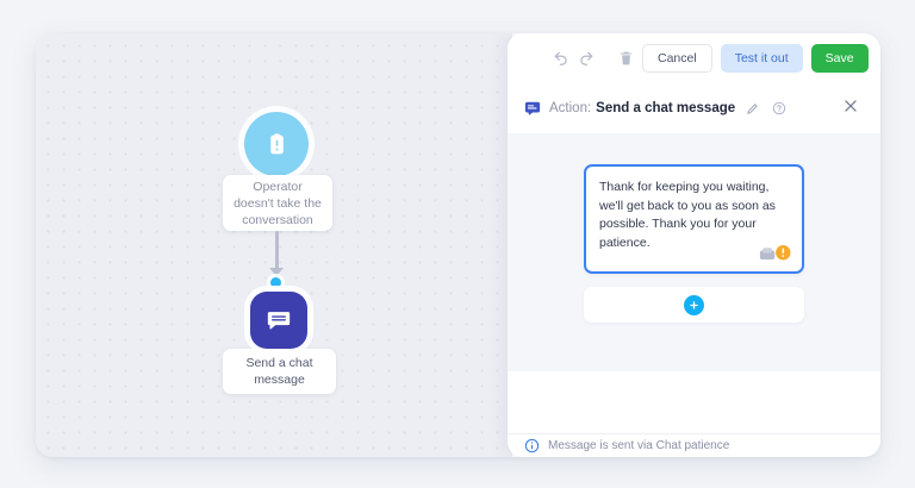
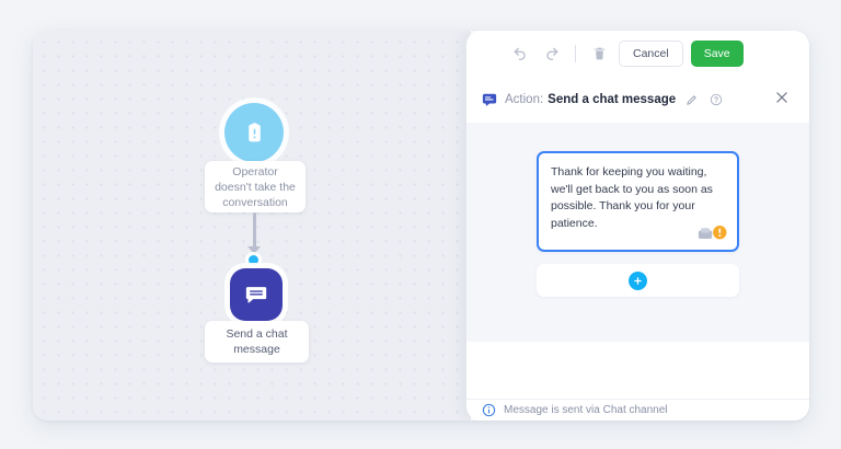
  Operator doesn't take the conversation
  Send a chat message
  Cancel
- Test it out
  Save
  Action:
  Send a chat message
  Thank for keeping you waiting, we'll get back to you as soon as possible. Thank you for your patience.
- Message is sent via Chat patience
+ Message is sent via Chat channel
